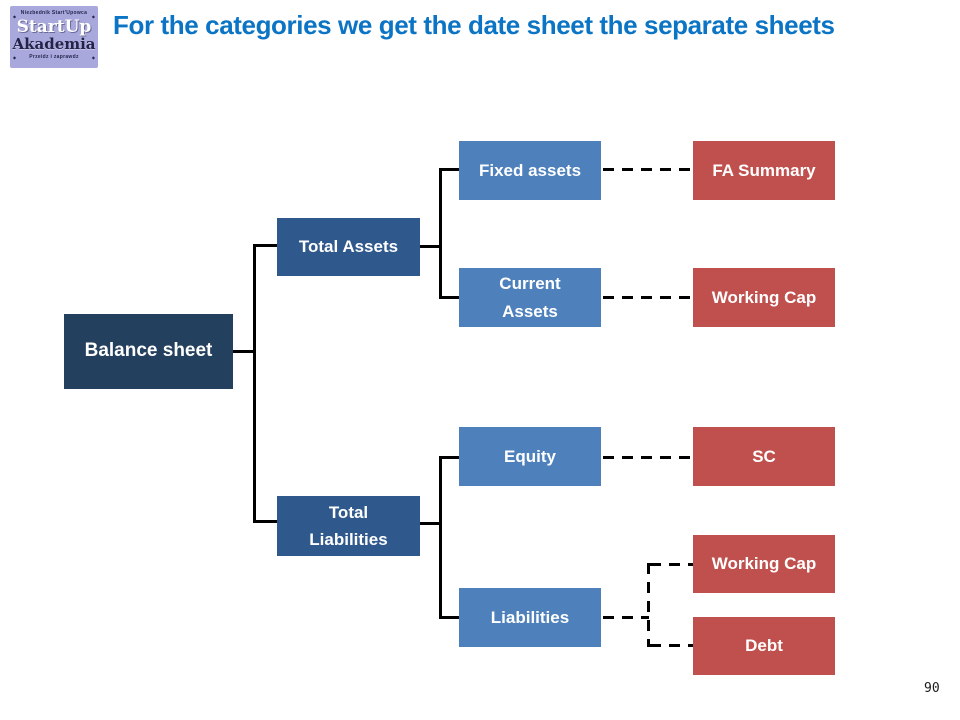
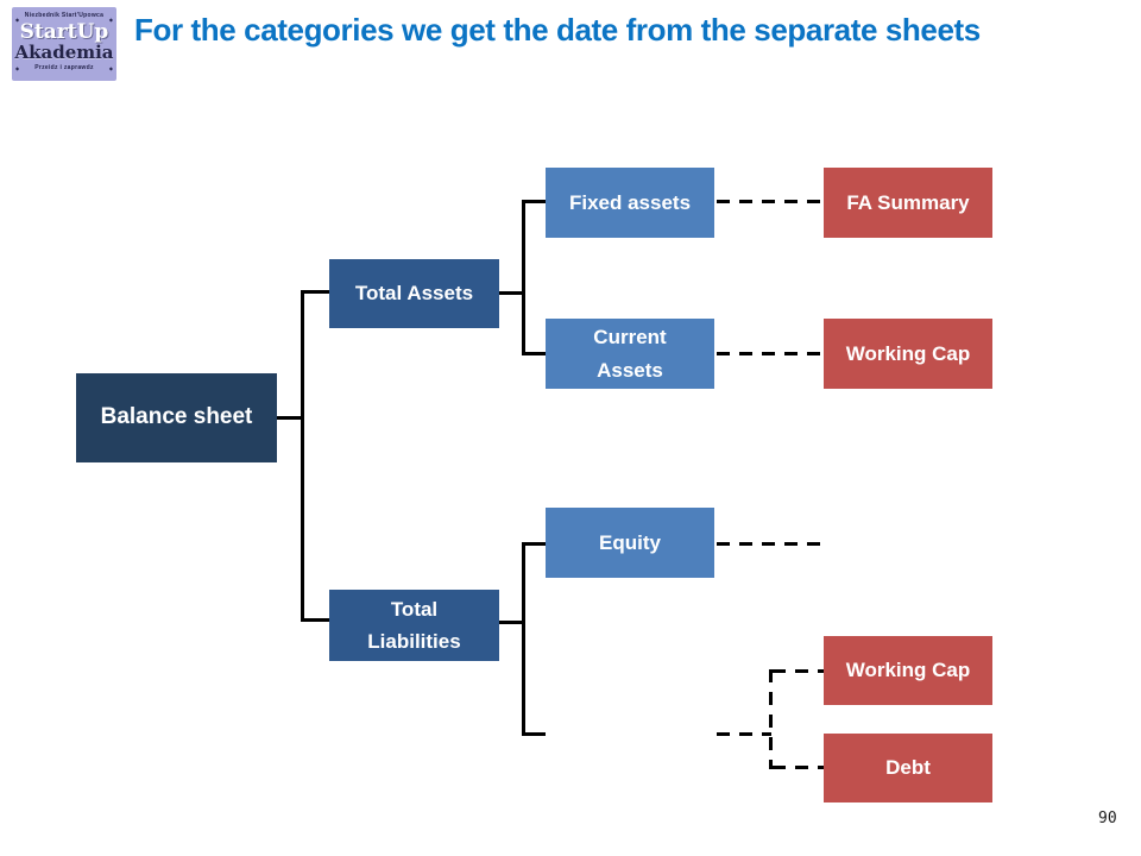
  StartUp
  Akademia
- For the categories we get the date sheet the separate sheets
+ For the categories we get the date from the separate sheets
  Balance sheet
  Total Assets
  Total Liabilities
  Fixed assets
  Current Assets
  Equity
- Liabilities
  FA Summary
  Working Cap
- SC
  Working Cap
  Debt
  90
